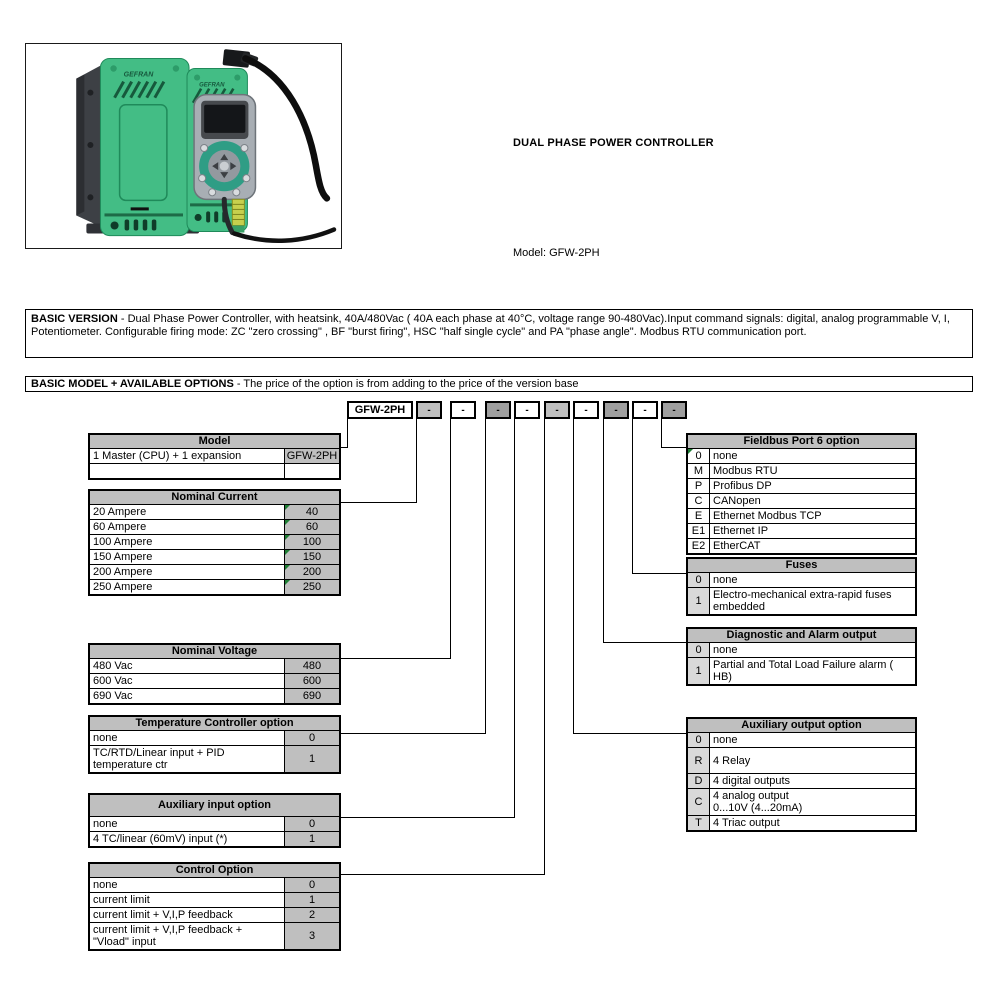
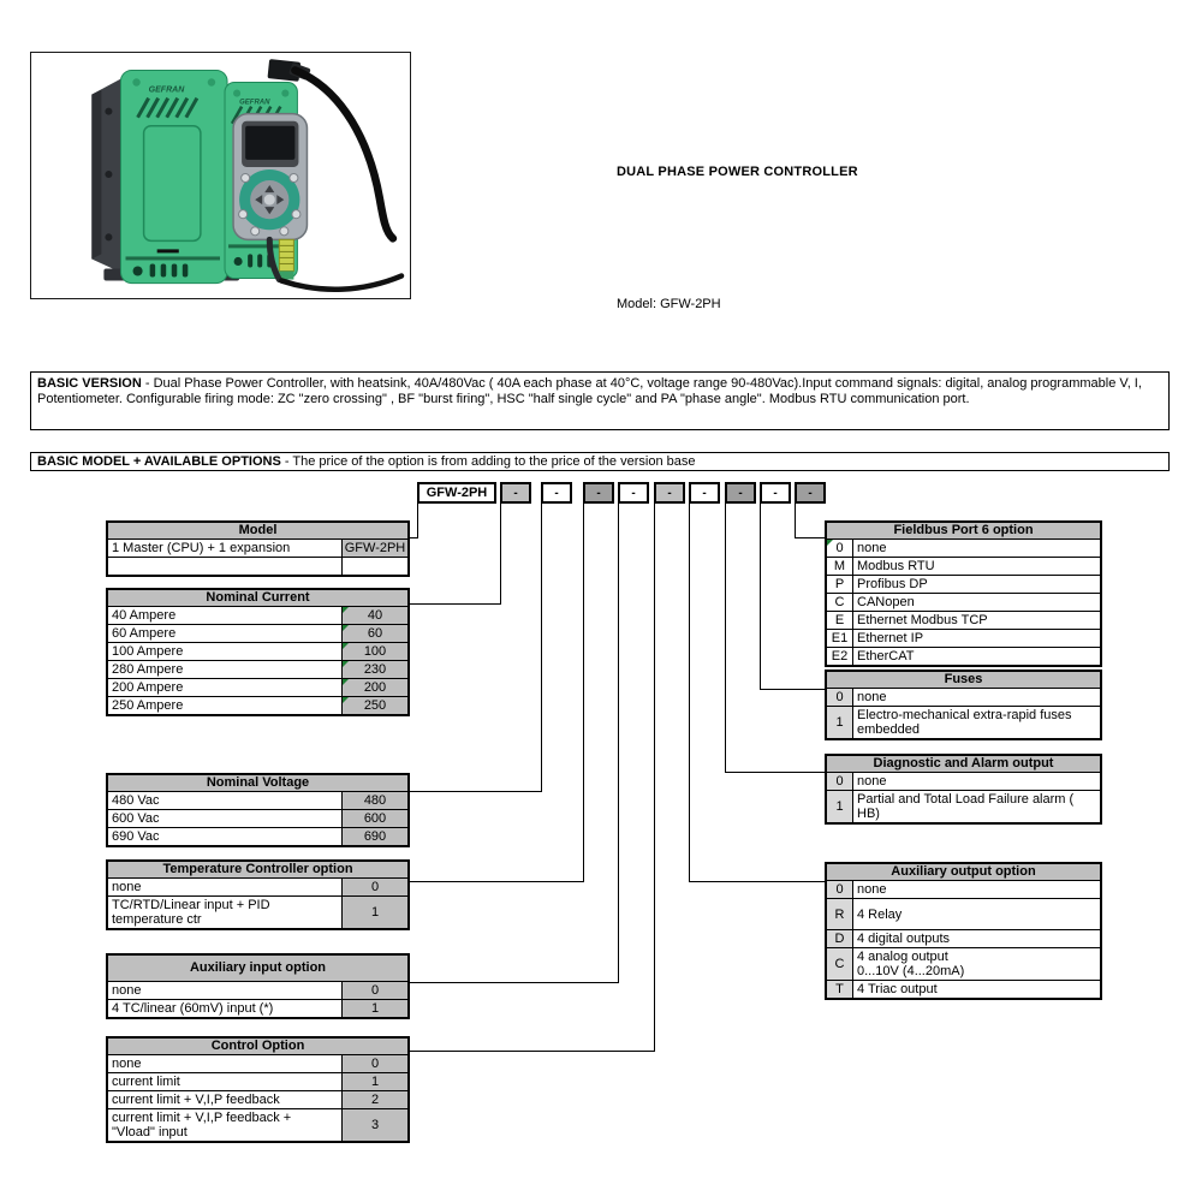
  DUAL PHASE POWER CONTROLLER
  Model: GFW-2PH
  BASIC VERSION - Dual Phase Power Controller, with heatsink, 40A/480Vac ( 40A each phase at 40°C, voltage range 90-480Vac).Input command signals: digital, analog programmable V, I, Potentiometer. Configurable firing mode: ZC "zero crossing" , BF "burst firing", HSC "half single cycle" and PA "phase angle". Modbus RTU communication port.
  BASIC MODEL + AVAILABLE OPTIONS - The price of the option is from adding to the price of the version base
  GFW-2PH
  -
  -
  -
  -
  -
  -
  -
  -
  -
  Model
  1 Master (CPU) + 1 expansion
  GFW-2PH
  Nominal Current
- 20 Ampere
+ 40 Ampere
  40
  60 Ampere
  60
  100 Ampere
  100
- 150 Ampere
+ 280 Ampere
- 150
+ 230
  200 Ampere
  200
  250 Ampere
  250
  Nominal Voltage
  480 Vac
  480
  600 Vac
  600
  690 Vac
  690
  Temperature Controller option
  none
  0
  TC/RTD/Linear input + PID temperature ctr
  1
  Auxiliary input option
  none
  0
  4 TC/linear (60mV) input (*)
  1
  Control Option
  none
  0
  current limit
  1
  current limit + V,I,P feedback
  2
  current limit + V,I,P feedback + "Vload" input
  3
  Fieldbus Port 6 option
  none
  0
  Modbus RTU
  M
  Profibus DP
  P
  CANopen
  C
  Ethernet Modbus TCP
  E
  Ethernet IP
  E1
  EtherCAT
  E2
  Fuses
  none
  0
  Electro-mechanical extra-rapid fuses embedded
  1
  Diagnostic and Alarm output
  none
  0
  Partial and Total Load Failure alarm ( HB)
  1
  Auxiliary output option
  none
  0
  4 Relay
  R
  4 digital outputs
  D
  4 analog output
  0...10V (4...20mA)
  C
  4 Triac output
  T
